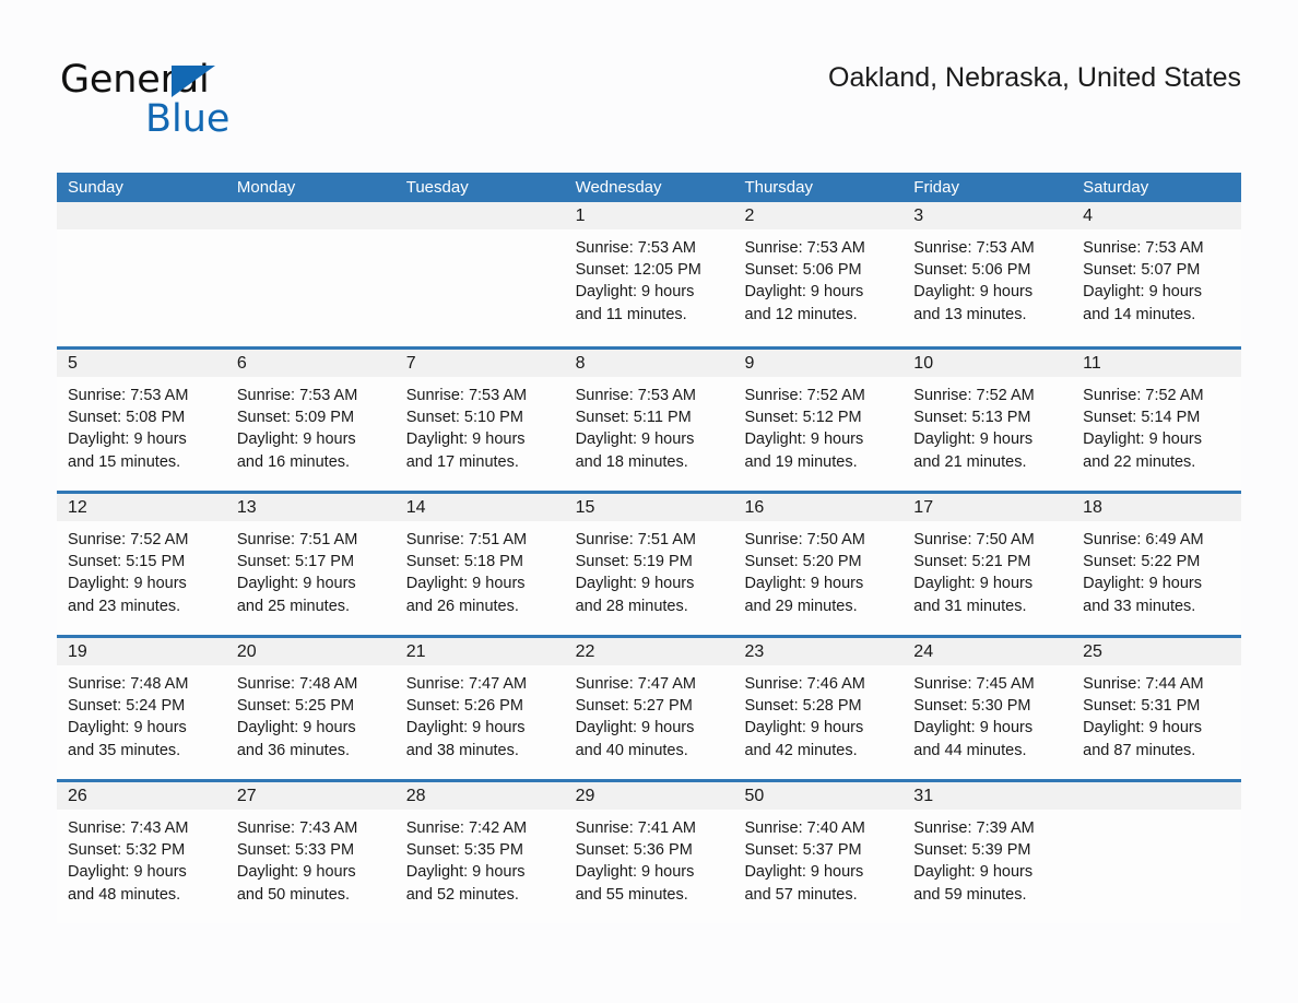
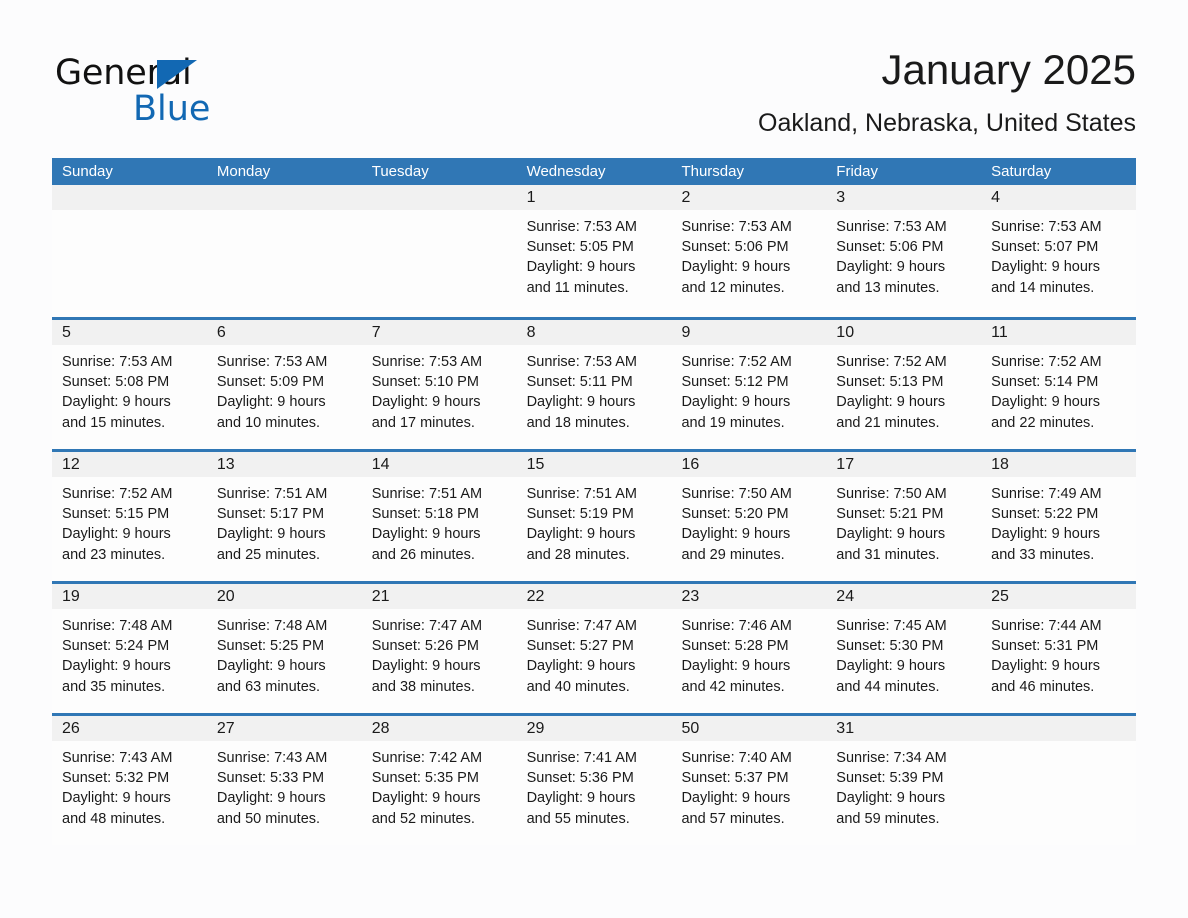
  General
  Blue
+ January 2025
  Oakland, Nebraska, United States
  Sunday
  Monday
  Tuesday
  Wednesday
  Thursday
  Friday
  Saturday
  1
  Sunrise: 7:53 AM
- Sunset: 12:05 PM
+ Sunset: 5:05 PM
  Daylight: 9 hours
  and 11 minutes.
  2
  Sunrise: 7:53 AM
  Sunset: 5:06 PM
  Daylight: 9 hours
  and 12 minutes.
  3
  Sunrise: 7:53 AM
  Sunset: 5:06 PM
  Daylight: 9 hours
  and 13 minutes.
  4
  Sunrise: 7:53 AM
  Sunset: 5:07 PM
  Daylight: 9 hours
  and 14 minutes.
  5
  Sunrise: 7:53 AM
  Sunset: 5:08 PM
  Daylight: 9 hours
  and 15 minutes.
  6
  Sunrise: 7:53 AM
  Sunset: 5:09 PM
  Daylight: 9 hours
- and 16 minutes.
+ and 10 minutes.
  7
  Sunrise: 7:53 AM
  Sunset: 5:10 PM
  Daylight: 9 hours
  and 17 minutes.
  8
  Sunrise: 7:53 AM
  Sunset: 5:11 PM
  Daylight: 9 hours
  and 18 minutes.
  9
  Sunrise: 7:52 AM
  Sunset: 5:12 PM
  Daylight: 9 hours
  and 19 minutes.
  10
  Sunrise: 7:52 AM
  Sunset: 5:13 PM
  Daylight: 9 hours
  and 21 minutes.
  11
  Sunrise: 7:52 AM
  Sunset: 5:14 PM
  Daylight: 9 hours
  and 22 minutes.
  12
  Sunrise: 7:52 AM
  Sunset: 5:15 PM
  Daylight: 9 hours
  and 23 minutes.
  13
  Sunrise: 7:51 AM
  Sunset: 5:17 PM
  Daylight: 9 hours
  and 25 minutes.
  14
  Sunrise: 7:51 AM
  Sunset: 5:18 PM
  Daylight: 9 hours
  and 26 minutes.
  15
  Sunrise: 7:51 AM
  Sunset: 5:19 PM
  Daylight: 9 hours
  and 28 minutes.
  16
  Sunrise: 7:50 AM
  Sunset: 5:20 PM
  Daylight: 9 hours
  and 29 minutes.
  17
  Sunrise: 7:50 AM
  Sunset: 5:21 PM
  Daylight: 9 hours
  and 31 minutes.
  18
- Sunrise: 6:49 AM
+ Sunrise: 7:49 AM
  Sunset: 5:22 PM
  Daylight: 9 hours
  and 33 minutes.
  19
  Sunrise: 7:48 AM
  Sunset: 5:24 PM
  Daylight: 9 hours
  and 35 minutes.
  20
  Sunrise: 7:48 AM
  Sunset: 5:25 PM
  Daylight: 9 hours
- and 36 minutes.
+ and 63 minutes.
  21
  Sunrise: 7:47 AM
  Sunset: 5:26 PM
  Daylight: 9 hours
  and 38 minutes.
  22
  Sunrise: 7:47 AM
  Sunset: 5:27 PM
  Daylight: 9 hours
  and 40 minutes.
  23
  Sunrise: 7:46 AM
  Sunset: 5:28 PM
  Daylight: 9 hours
  and 42 minutes.
  24
  Sunrise: 7:45 AM
  Sunset: 5:30 PM
  Daylight: 9 hours
  and 44 minutes.
  25
  Sunrise: 7:44 AM
  Sunset: 5:31 PM
  Daylight: 9 hours
- and 87 minutes.
+ and 46 minutes.
  26
  Sunrise: 7:43 AM
  Sunset: 5:32 PM
  Daylight: 9 hours
  and 48 minutes.
  27
  Sunrise: 7:43 AM
  Sunset: 5:33 PM
  Daylight: 9 hours
  and 50 minutes.
  28
  Sunrise: 7:42 AM
  Sunset: 5:35 PM
  Daylight: 9 hours
  and 52 minutes.
  29
  Sunrise: 7:41 AM
  Sunset: 5:36 PM
  Daylight: 9 hours
  and 55 minutes.
  50
  Sunrise: 7:40 AM
  Sunset: 5:37 PM
  Daylight: 9 hours
  and 57 minutes.
  31
- Sunrise: 7:39 AM
+ Sunrise: 7:34 AM
  Sunset: 5:39 PM
  Daylight: 9 hours
  and 59 minutes.
